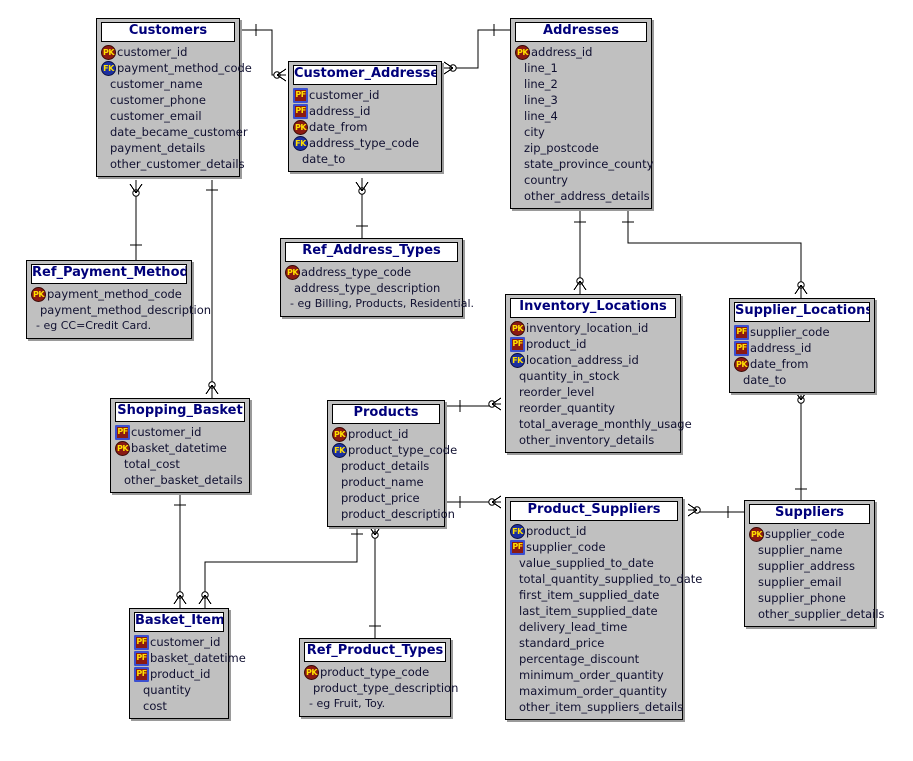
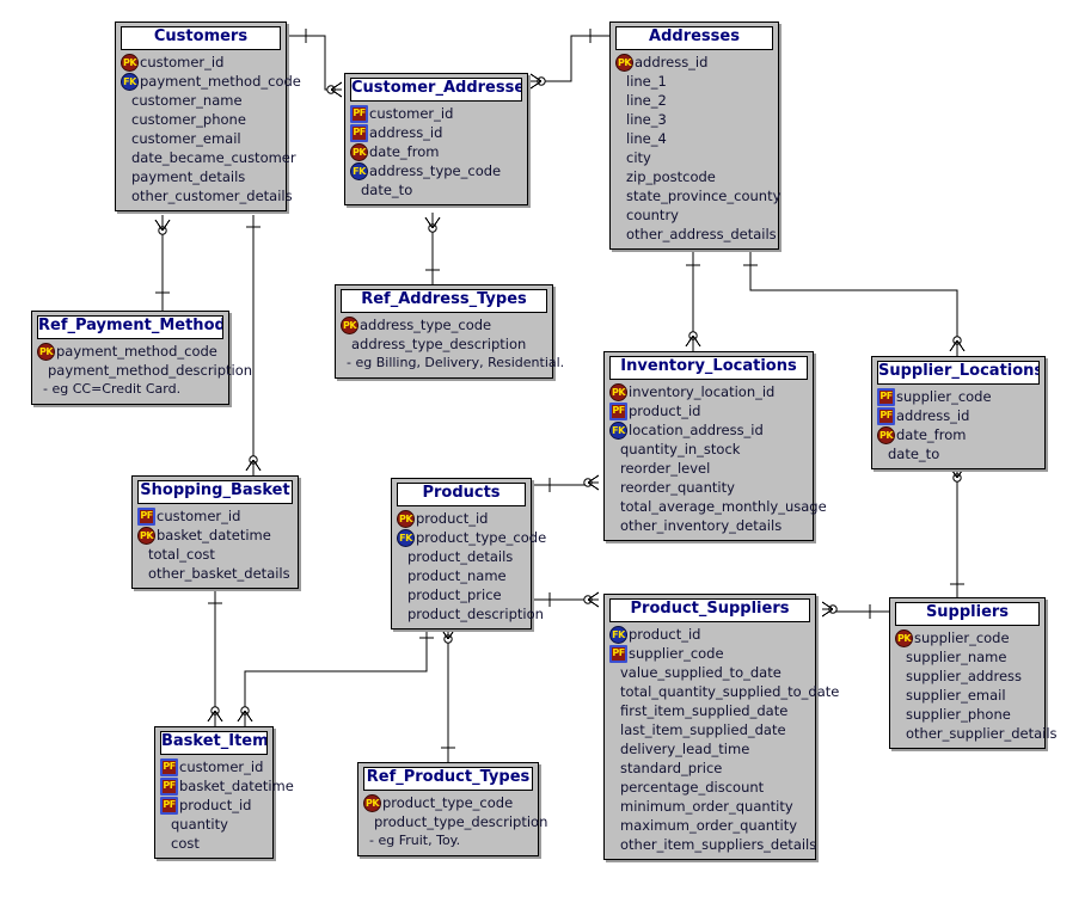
  Customers
  PK
  customer_id
  FK
  payment_method_code
  customer_name
  customer_phone
  customer_email
  date_became_customer
  payment_details
  other_customer_details
  Customer_Addresse
  PF
  customer_id
  PF
  address_id
  PK
  date_from
  FK
  address_type_code
  date_to
  Addresses
  PK
  address_id
  line_1
  line_2
  line_3
  line_4
  city
  zip_postcode
  state_province_county
  country
  other_address_details
  Ref_Payment_Method
  PK
  payment_method_code
  payment_method_description
  - eg CC=Credit Card.
  Ref_Address_Types
  PK
  address_type_code
  address_type_description
- - eg Billing, Products, Residential.
+ - eg Billing, Delivery, Residential.
  Inventory_Locations
  PK
  inventory_location_id
  PF
  product_id
  FK
  location_address_id
  quantity_in_stock
  reorder_level
  reorder_quantity
  total_average_monthly_usage
  other_inventory_details
  Supplier_Locations
  PF
  supplier_code
  PF
  address_id
  PK
  date_from
  date_to
  Shopping_Basket
  PF
  customer_id
  PK
  basket_datetime
  total_cost
  other_basket_details
  Products
  PK
  product_id
  FK
  product_type_code
  product_details
  product_name
  product_price
  product_description
  Product_Suppliers
  FK
  product_id
  PF
  supplier_code
  value_supplied_to_date
  total_quantity_supplied_to_date
  first_item_supplied_date
  last_item_supplied_date
  delivery_lead_time
  standard_price
  percentage_discount
  minimum_order_quantity
  maximum_order_quantity
  other_item_suppliers_details
  Suppliers
  PK
  supplier_code
  supplier_name
  supplier_address
  supplier_email
  supplier_phone
  other_supplier_details
  Basket_Item
  PF
  customer_id
  PF
  basket_datetime
  PF
  product_id
  quantity
  cost
  Ref_Product_Types
  PK
  product_type_code
  product_type_description
  - eg Fruit, Toy.
